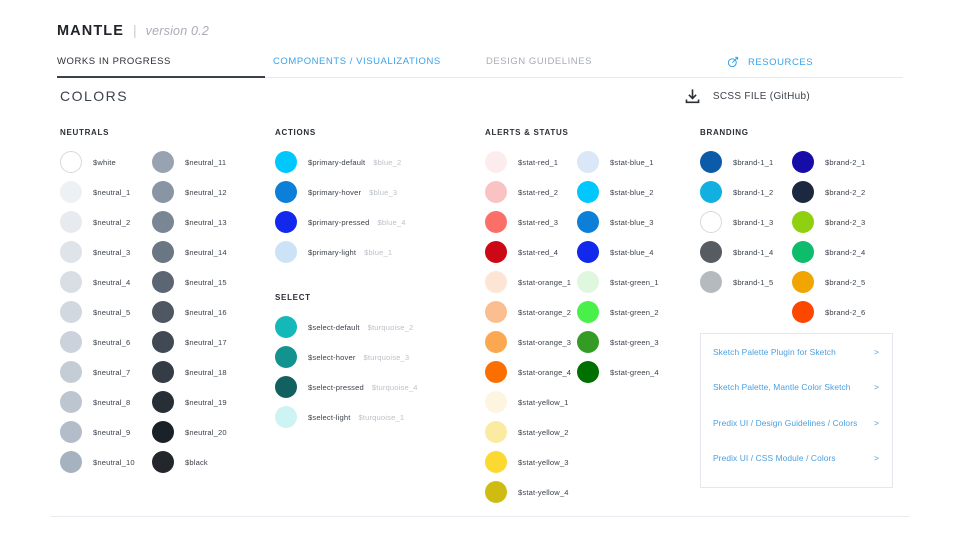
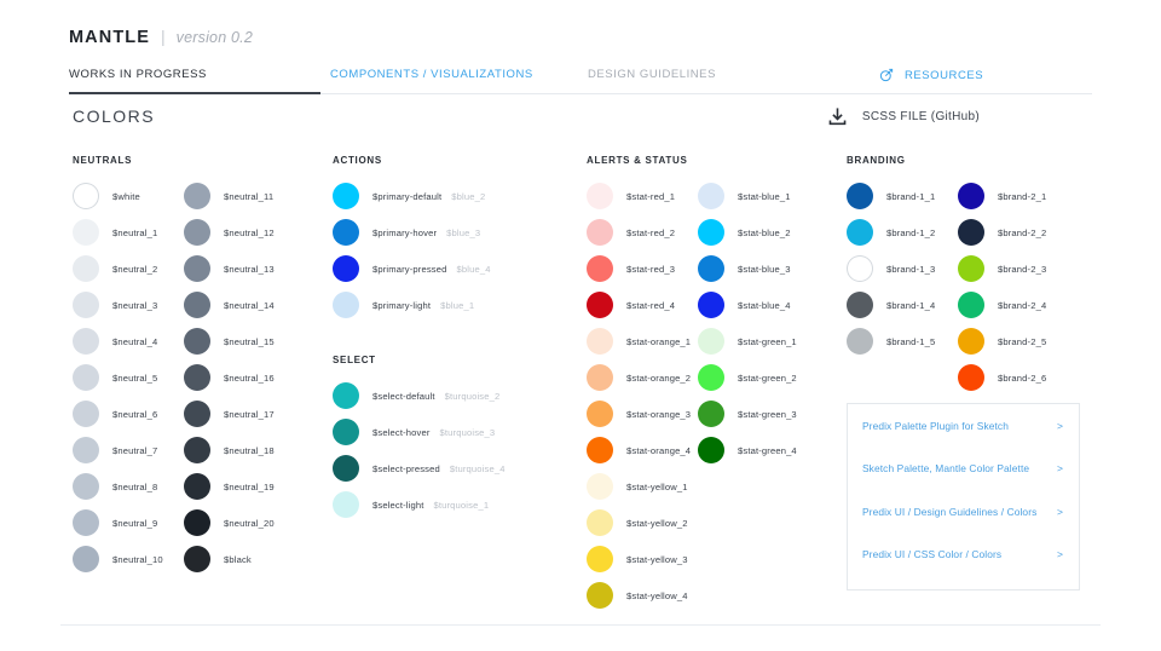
  MANTLE
  |
  version 0.2
  WORKS IN PROGRESS
  COMPONENTS / VISUALIZATIONS
  DESIGN GUIDELINES
  RESOURCES
  COLORS
  SCSS FILE (GitHub)
  NEUTRALS
  $white
  $neutral_1
  $neutral_2
  $neutral_3
  $neutral_4
  $neutral_5
  $neutral_6
  $neutral_7
  $neutral_8
  $neutral_9
  $neutral_10
  $neutral_11
  $neutral_12
  $neutral_13
  $neutral_14
  $neutral_15
  $neutral_16
  $neutral_17
  $neutral_18
  $neutral_19
  $neutral_20
  $black
  ACTIONS
  $primary-default
  $blue_2
  $primary-hover
  $blue_3
  $primary-pressed
  $blue_4
  $primary-light
  $blue_1
  SELECT
  $select-default
  $turquoise_2
  $select-hover
  $turquoise_3
  $select-pressed
  $turquoise_4
  $select-light
  $turquoise_1
  ALERTS & STATUS
  $stat-red_1
  $stat-red_2
  $stat-red_3
  $stat-red_4
  $stat-orange_1
  $stat-orange_2
  $stat-orange_3
  $stat-orange_4
  $stat-yellow_1
  $stat-yellow_2
  $stat-yellow_3
  $stat-yellow_4
  $stat-blue_1
  $stat-blue_2
  $stat-blue_3
  $stat-blue_4
  $stat-green_1
  $stat-green_2
  $stat-green_3
  $stat-green_4
  BRANDING
  $brand-1_1
  $brand-1_2
  $brand-1_3
  $brand-1_4
  $brand-1_5
  $brand-2_1
  $brand-2_2
  $brand-2_3
  $brand-2_4
  $brand-2_5
  $brand-2_6
- Sketch Palette Plugin for Sketch
+ Predix Palette Plugin for Sketch
  >
- Sketch Palette, Mantle Color Sketch
+ Sketch Palette, Mantle Color Palette
  >
  Predix UI / Design Guidelines / Colors
  >
- Predix UI / CSS Module / Colors
+ Predix UI / CSS Color / Colors
  >
